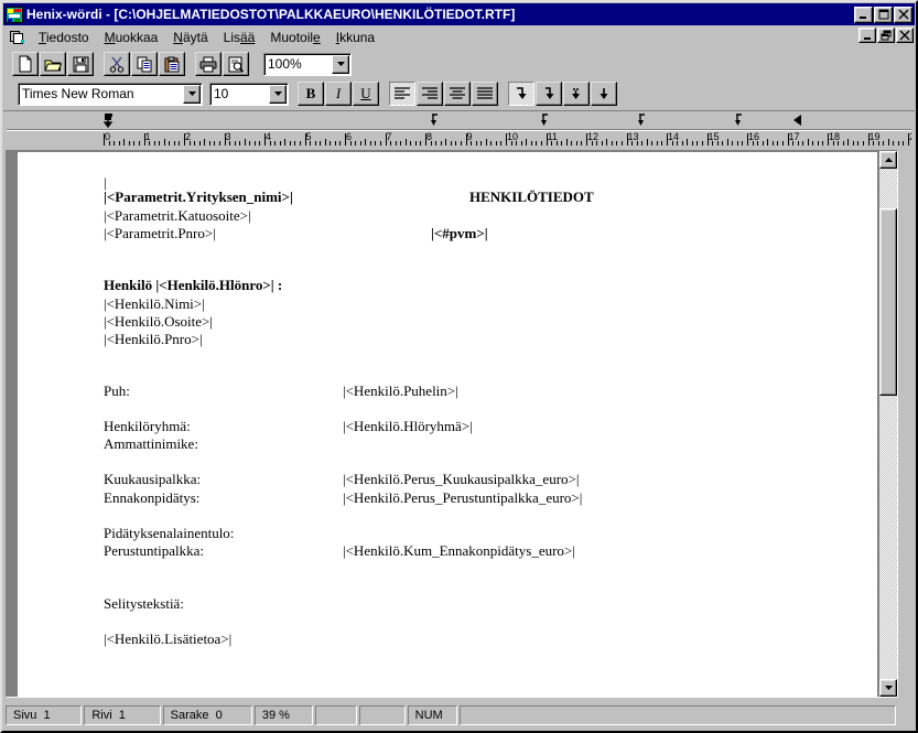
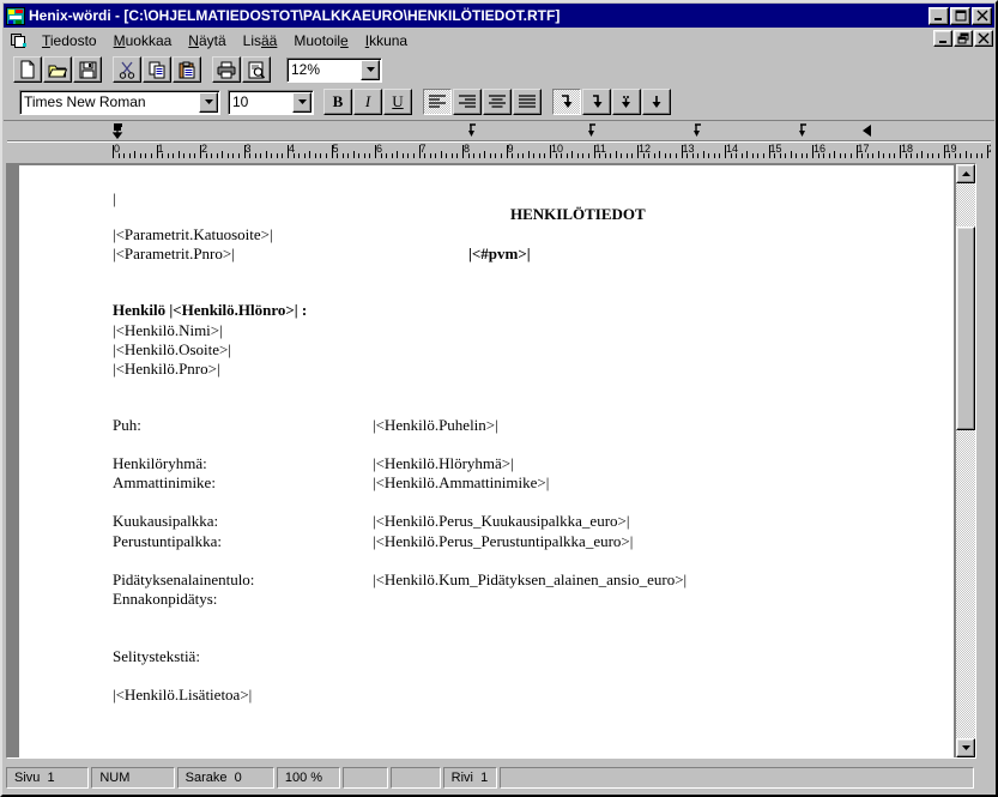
  Henix-wördi - [C:\OHJELMATIEDOSTOT\PALKKAEURO\HENKILÖTIEDOT.RTF]
  Tiedosto
  Muokkaa
  Näytä
  Lisää
  Muotoile
  Ikkuna
- 100%
+ 12%
  Times New Roman
  10
  B
  I
  U
  0
  1
  2
  3
  4
  5
  6
  7
  8
  9
  10
  11
  12
  13
  14
  15
  16
  17
  18
  19
  |
- |<Parametrit.Yrityksen_nimi>|
  HENKILÖTIEDOT
  |<Parametrit.Katuosoite>|
  |<Parametrit.Pnro>|
  |<#pvm>|
  Henkilö |<Henkilö.Hlönro>| :
  |<Henkilö.Nimi>|
  |<Henkilö.Osoite>|
  |<Henkilö.Pnro>|
  Puh:
  |<Henkilö.Puhelin>|
  Henkilöryhmä:
  |<Henkilö.Hlöryhmä>|
  Ammattinimike:
+ |<Henkilö.Ammattinimike>|
  Kuukausipalkka:
  |<Henkilö.Perus_Kuukausipalkka_euro>|
- Ennakonpidätys:
+ Perustuntipalkka:
  |<Henkilö.Perus_Perustuntipalkka_euro>|
  Pidätyksenalainentulo:
+ |<Henkilö.Kum_Pidätyksen_alainen_ansio_euro>|
- Perustuntipalkka:
+ Ennakonpidätys:
- |<Henkilö.Kum_Ennakonpidätys_euro>|
  Selitystekstiä:
  |<Henkilö.Lisätietoa>|
  Sivu 1
- Rivi 1
+ NUM
  Sarake 0
- 39 %
+ 100 %
- NUM
+ Rivi 1
